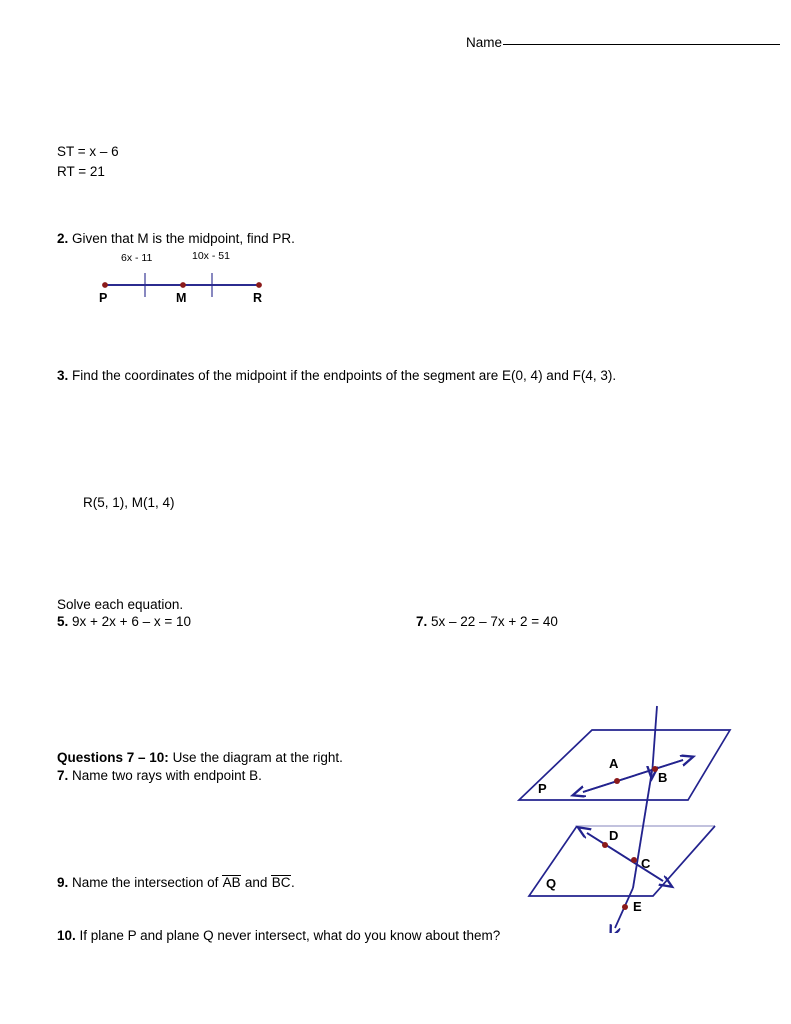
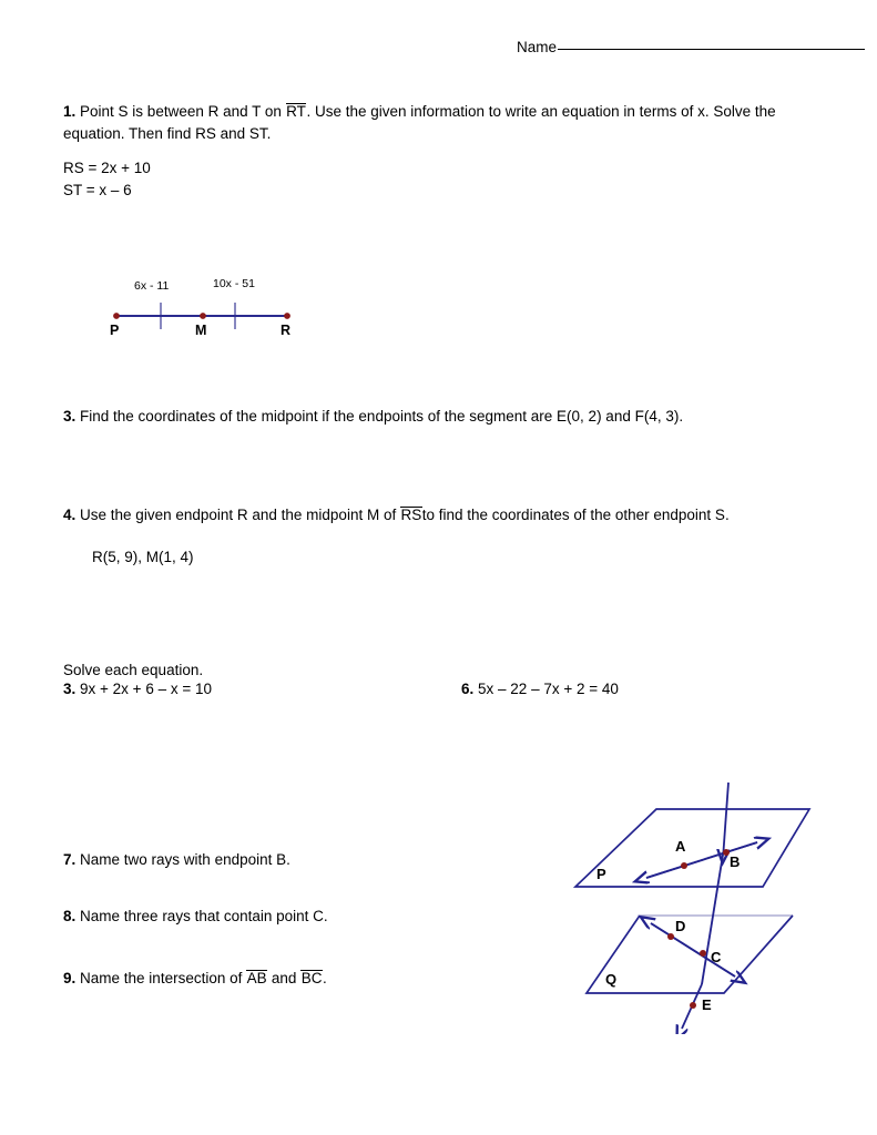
  Name
+ 1. Point S is between R and T on RT. Use the given information to write an equation in terms of x. Solve the equation. Then find RS and ST.
+ RS = 2x + 10
  ST = x – 6
- RT = 21
- 2. Given that M is the midpoint, find PR.
  6x - 11
  10x - 51
  P
  M
  R
- 3. Find the coordinates of the midpoint if the endpoints of the segment are E(0, 4) and F(4, 3).
+ 3. Find the coordinates of the midpoint if the endpoints of the segment are E(0, 2) and F(4, 3).
+ 4. Use the given endpoint R and the midpoint M of RSto find the coordinates of the other endpoint S.
- R(5, 1), M(1, 4)
+ R(5, 9), M(1, 4)
  Solve each equation.
- 5. 9x + 2x + 6 – x = 10
+ 3. 9x + 2x + 6 – x = 10
- 7. 5x – 22 – 7x + 2 = 40
+ 6. 5x – 22 – 7x + 2 = 40
- Questions 7 – 10: Use the diagram at the right.
  7. Name two rays with endpoint B.
+ 8. Name three rays that contain point C.
  9. Name the intersection of AB and BC.
- 10. If plane P and plane Q never intersect, what do you know about them?
  A
  B
  C
  D
  E
  P
  Q
